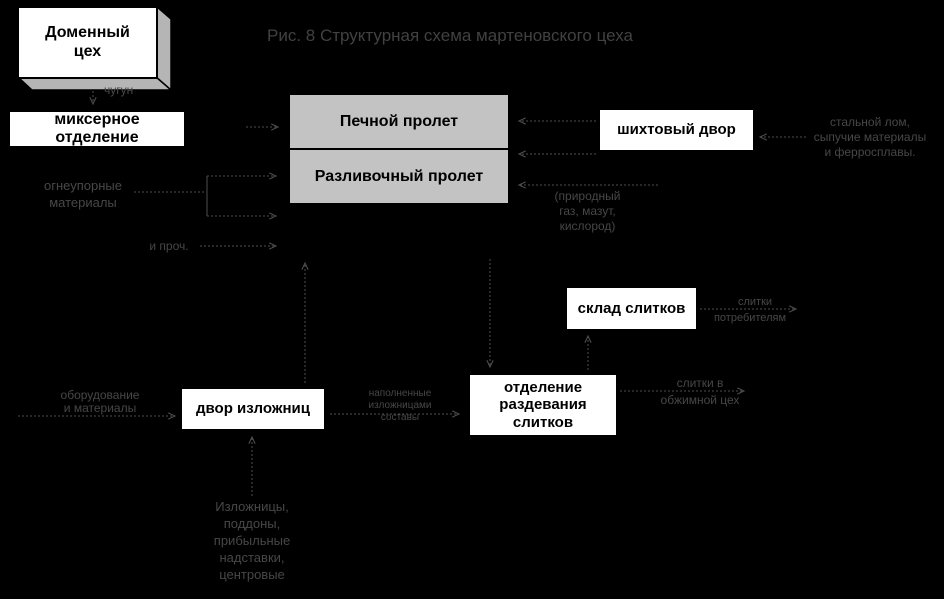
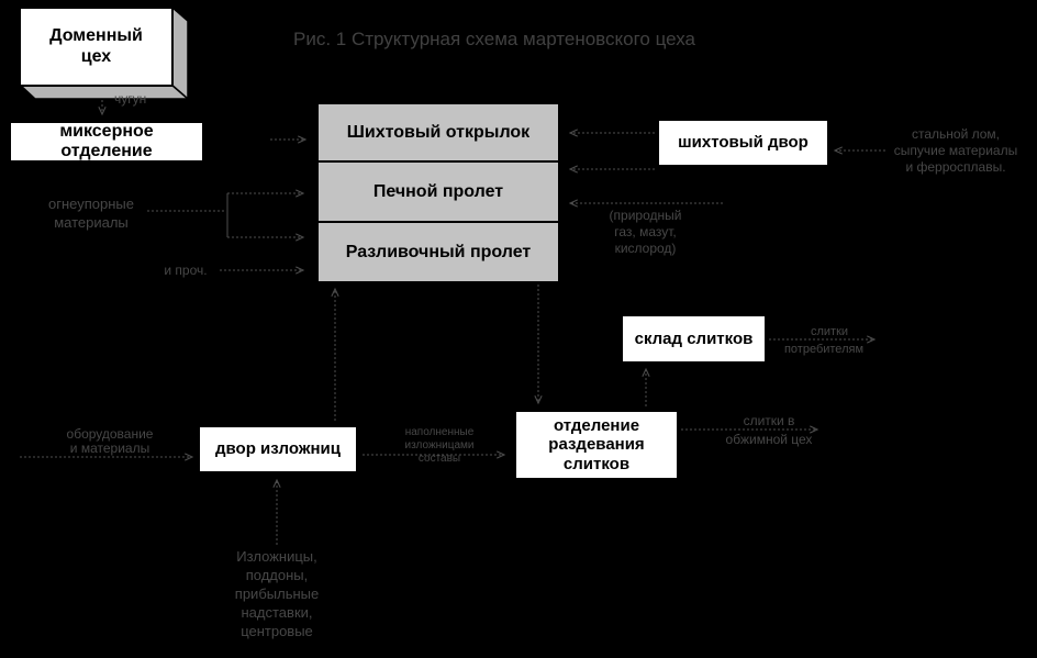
- Рис. 8 Структурная схема мартеновского цеха
+ Рис. 1 Структурная схема мартеновского цеха
  Доменный
  цех
  миксерное
  отделение
+ Шихтовый открылок
  Печной пролет
  Разливочный пролет
  шихтовый двор
  склад слитков
  отделение
  раздевания
  слитков
  двор изложниц
  чугун
  огнеупорные
  материалы
  и проч.
  стальной лом,
  сыпучие материалы
  и ферросплавы.
  (природный
  газ, мазут,
  кислород)
  слитки
  потребителям
  слитки в
  обжимной цех
  наполненные изложницами
  составы
  оборудование
  и материалы
  Изложницы,
  поддоны,
  прибыльные
  надставки,
  центровые
